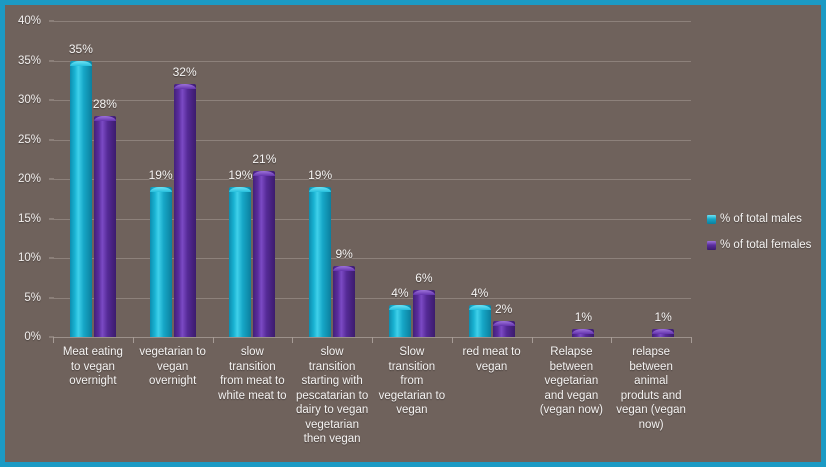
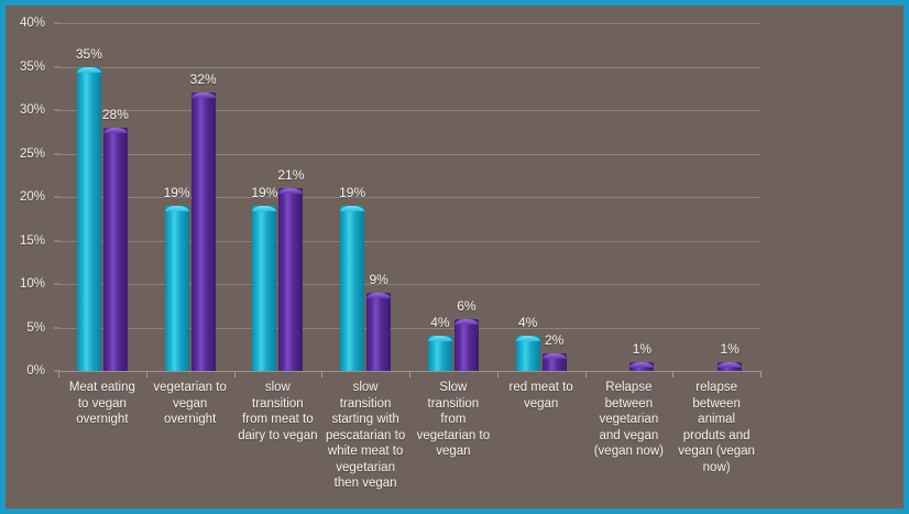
  0%
  5%
  10%
  15%
  20%
  25%
  30%
  35%
  40%
  35%
  28%
  19%
  32%
  19%
  21%
  19%
  9%
  4%
  6%
  4%
  2%
  1%
  1%
  Meat eating
  to vegan
  overnight
  vegetarian to
  vegan
  overnight
  slow
  transition
  from meat to
- white meat to
+ dairy to vegan
  slow
  transition
  starting with
  pescatarian to
- dairy to vegan
+ white meat to
  vegetarian
  then vegan
  Slow
  transition
  from
  vegetarian to
  vegan
  red meat to
  vegan
  Relapse
  between
  vegetarian
  and vegan
  (vegan now)
  relapse
  between
  animal
  produts and
  vegan (vegan
  now)
- % of total males
- % of total females
